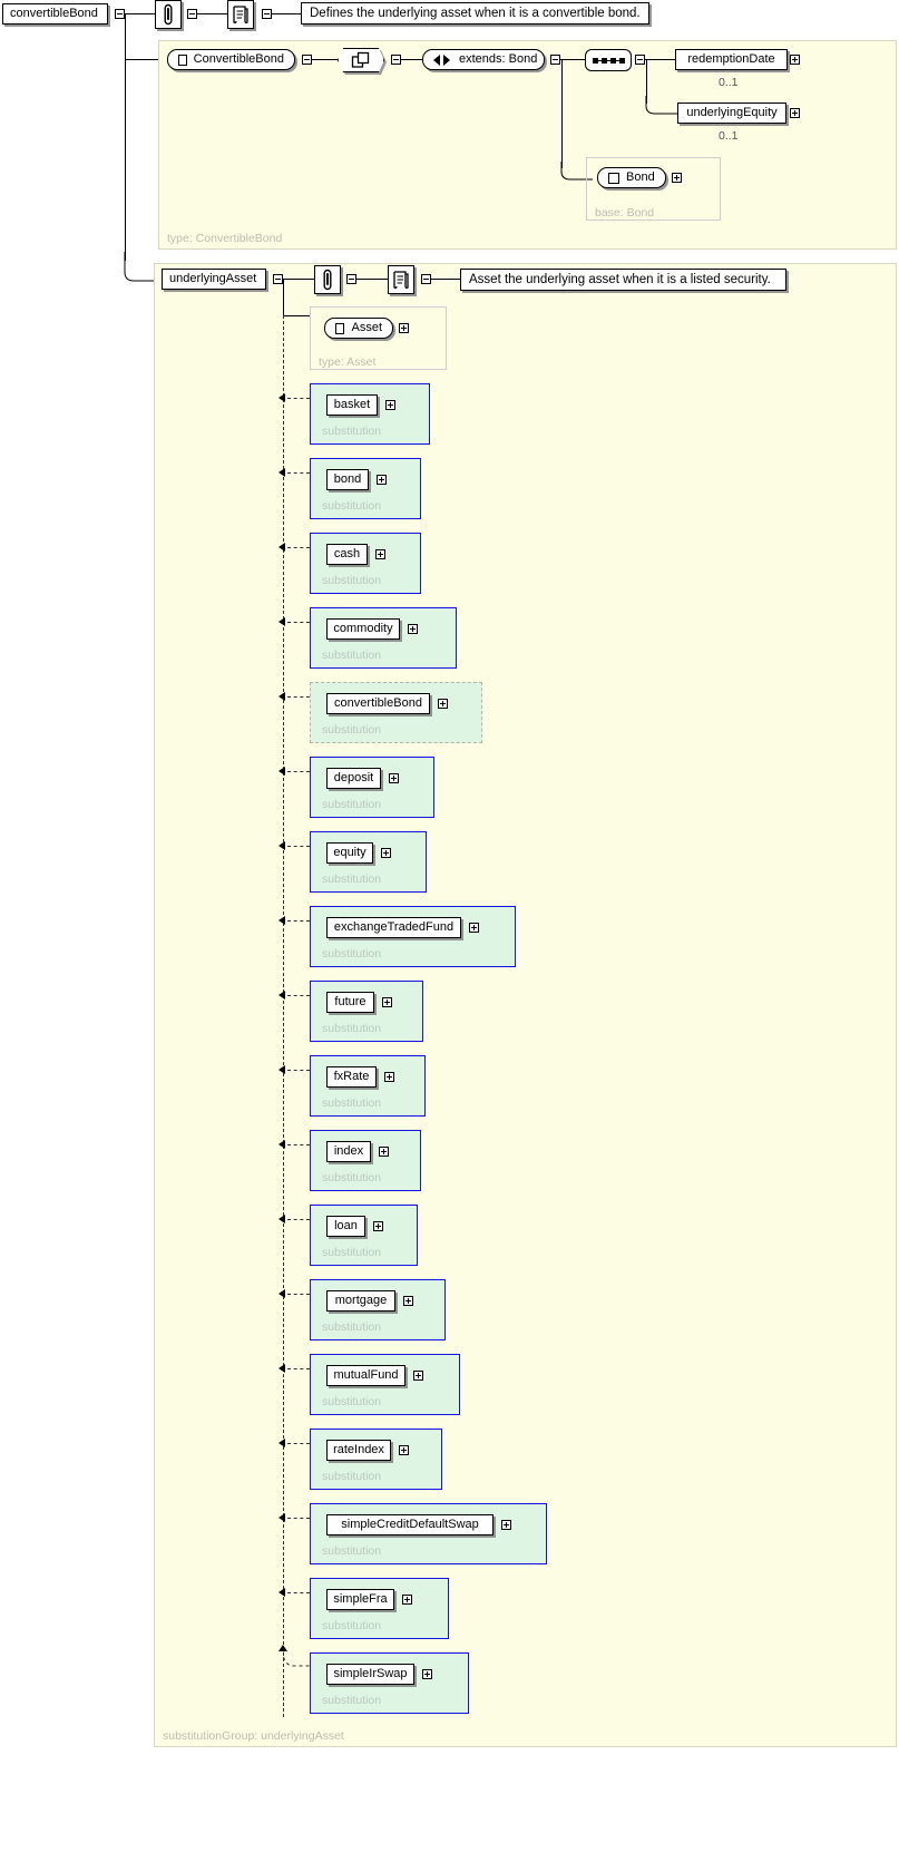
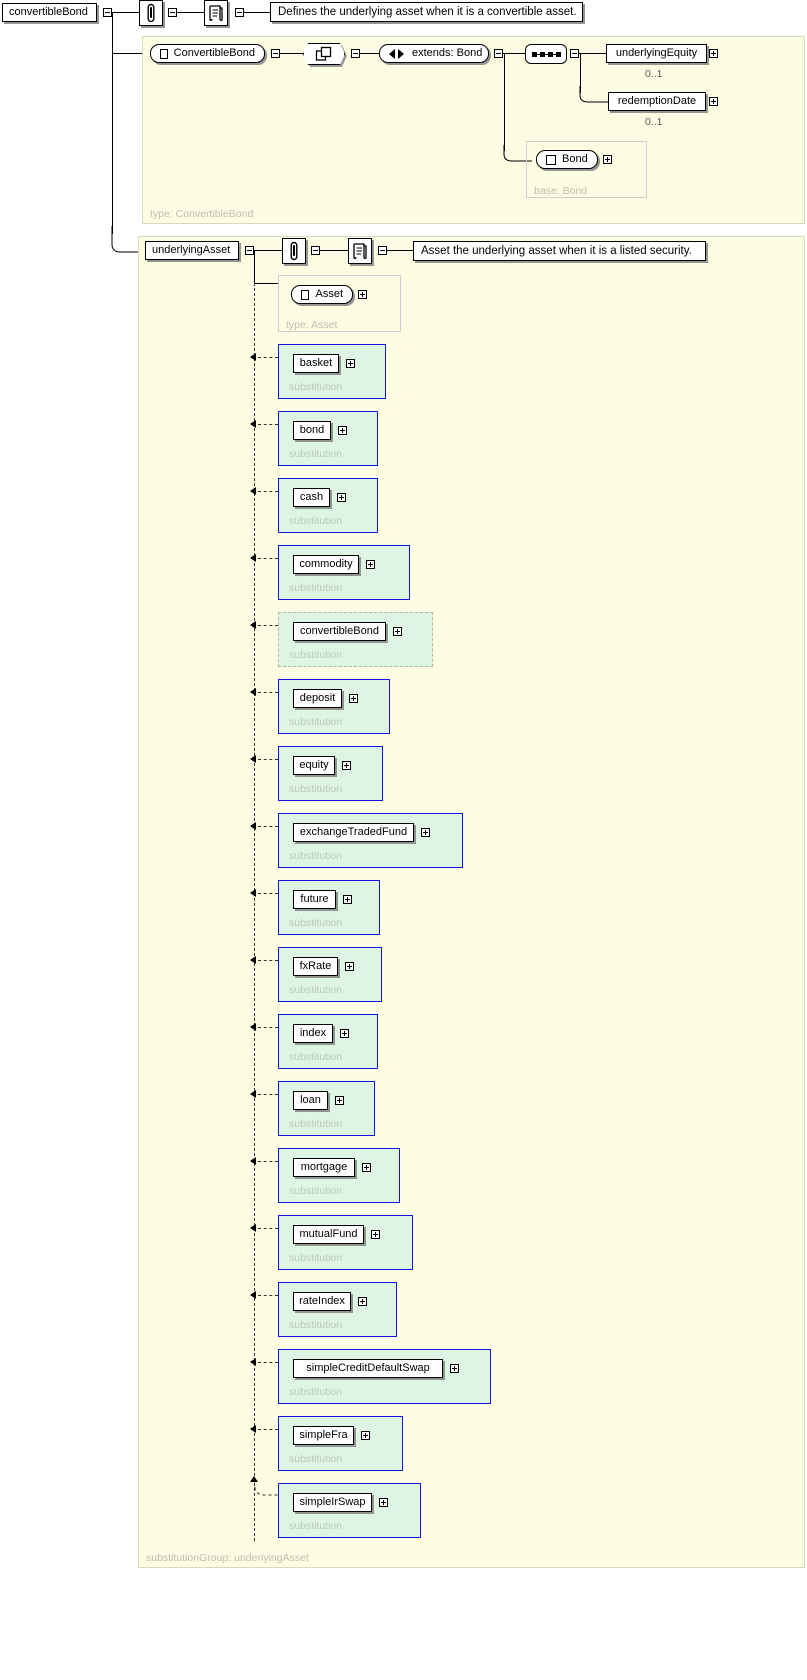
  convertibleBond
- Defines the underlying asset when it is a convertible bond.
+ Defines the underlying asset when it is a convertible asset.
  type: ConvertibleBond
  ConvertibleBond
  extends: Bond
- redemptionDate
+ underlyingEquity
  0..1
- underlyingEquity
+ redemptionDate
  0..1
  Bond
  base: Bond
  substitutionGroup: underlyingAsset
  underlyingAsset
  Asset the underlying asset when it is a listed security.
  Asset
  type: Asset
  basket
  substitution
  bond
  substitution
  cash
  substitution
  commodity
  substitution
  convertibleBond
  substitution
  deposit
  substitution
  equity
  substitution
  exchangeTradedFund
  substitution
  future
  substitution
  fxRate
  substitution
  index
  substitution
  loan
  substitution
  mortgage
  substitution
  mutualFund
  substitution
  rateIndex
  substitution
  simpleCreditDefaultSwap
  substitution
  simpleFra
  substitution
  simpleIrSwap
  substitution
